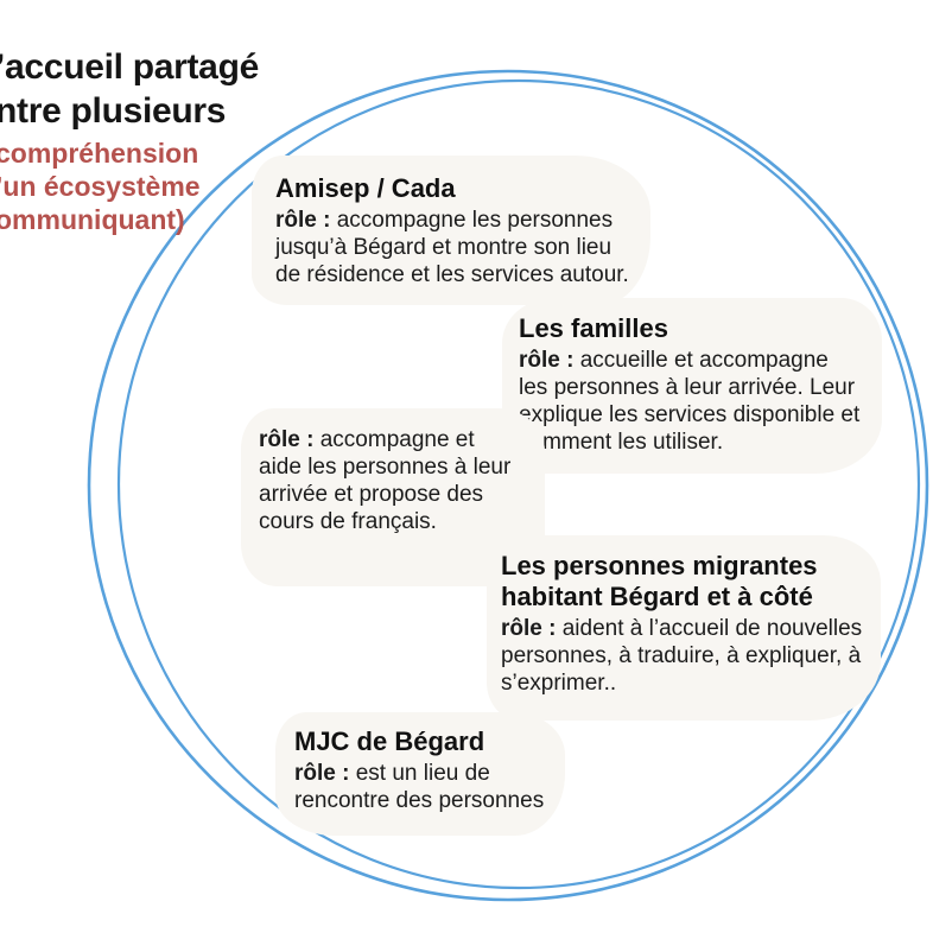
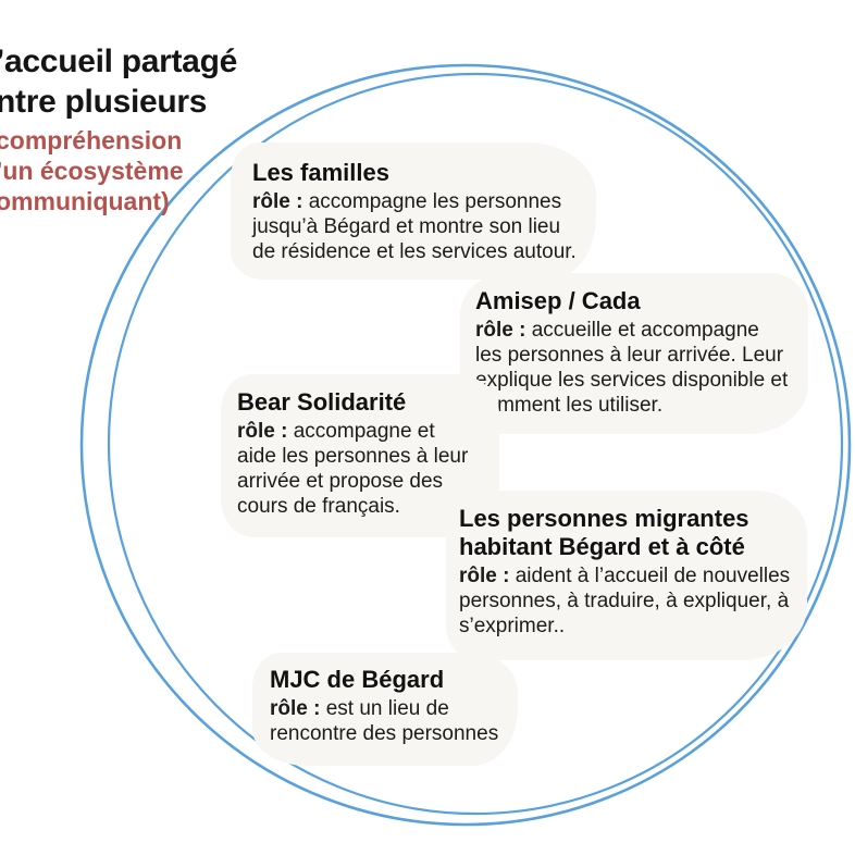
  ’accueil partagé
  ntre plusieurs
  compréhension
  un écosystème
  ommuniquant)
- Amisep / Cada
+ Les familles
  rôle : accompagne les personnes
  jusqu’à Bégard et montre son lieu
  de résidence et les services autour.
- Les familles
+ Amisep / Cada
  rôle : accueille et accompagne
  les personnes à leur arrivée. Leur
  explique les services disponible et
  mment les utiliser.
+ Bear Solidarité
  rôle : accompagne et
  aide les personnes à leur
  arrivée et propose des
  cours de français.
  Les personnes migrantes
  habitant Bégard et à côté
  rôle : aident à l’accueil de nouvelles
  personnes, à traduire, à expliquer, à
  s’exprimer..
  MJC de Bégard
  rôle : est un lieu de
  rencontre des personnes
